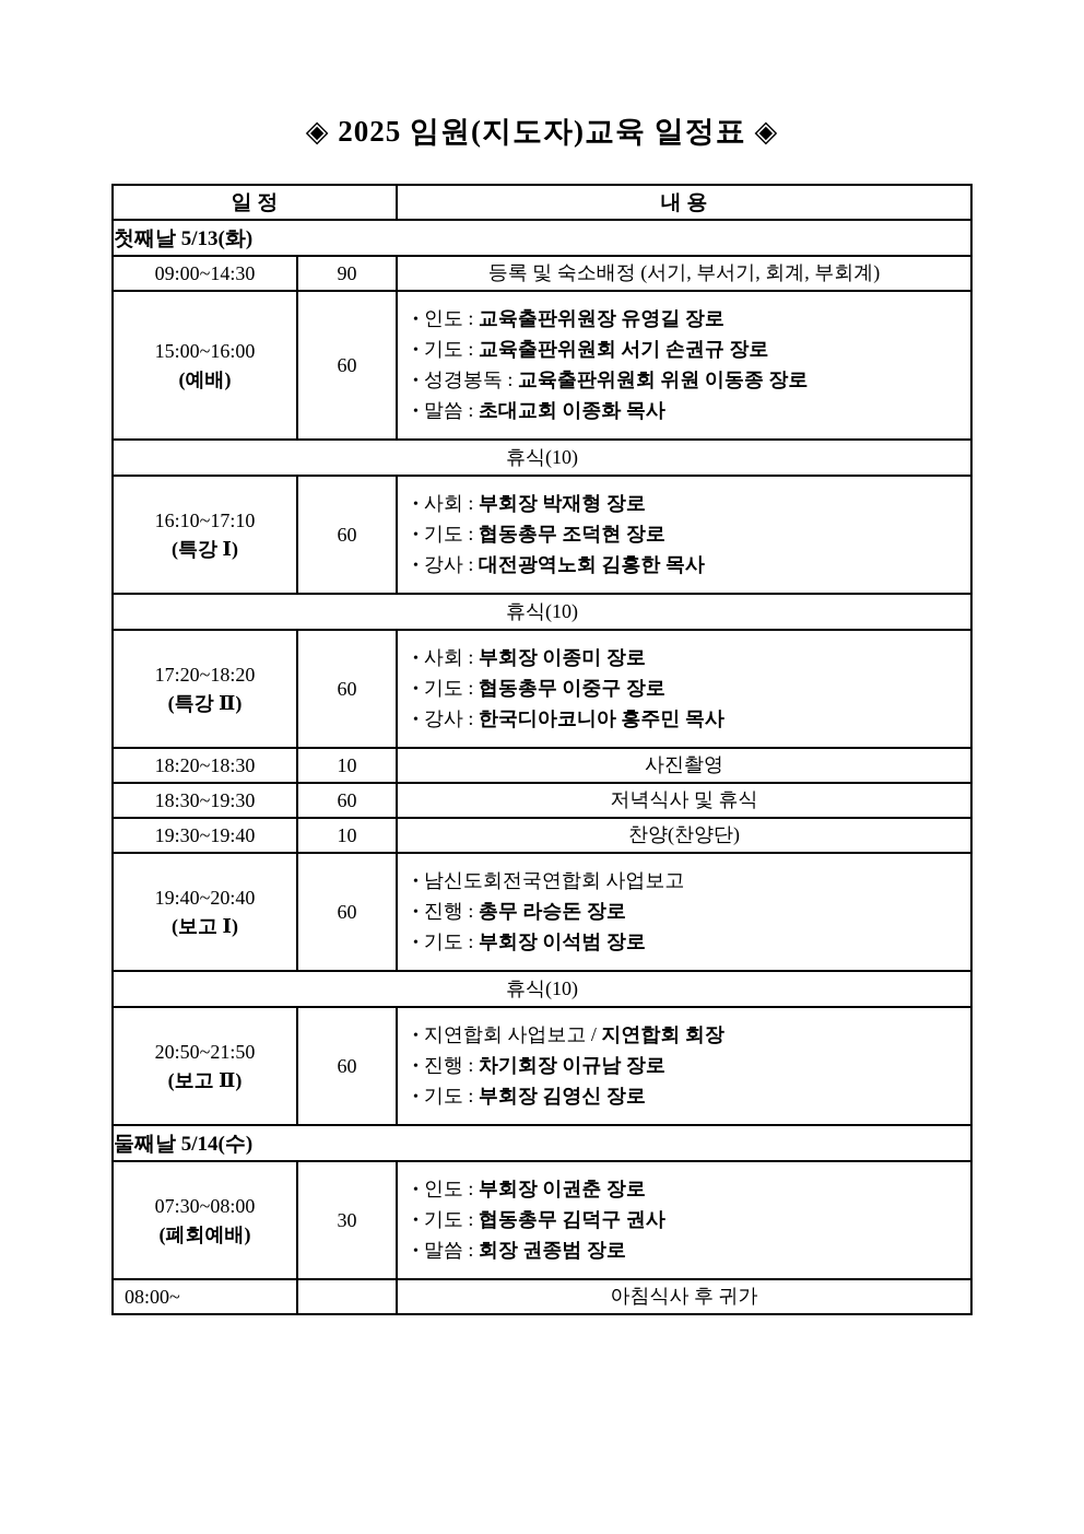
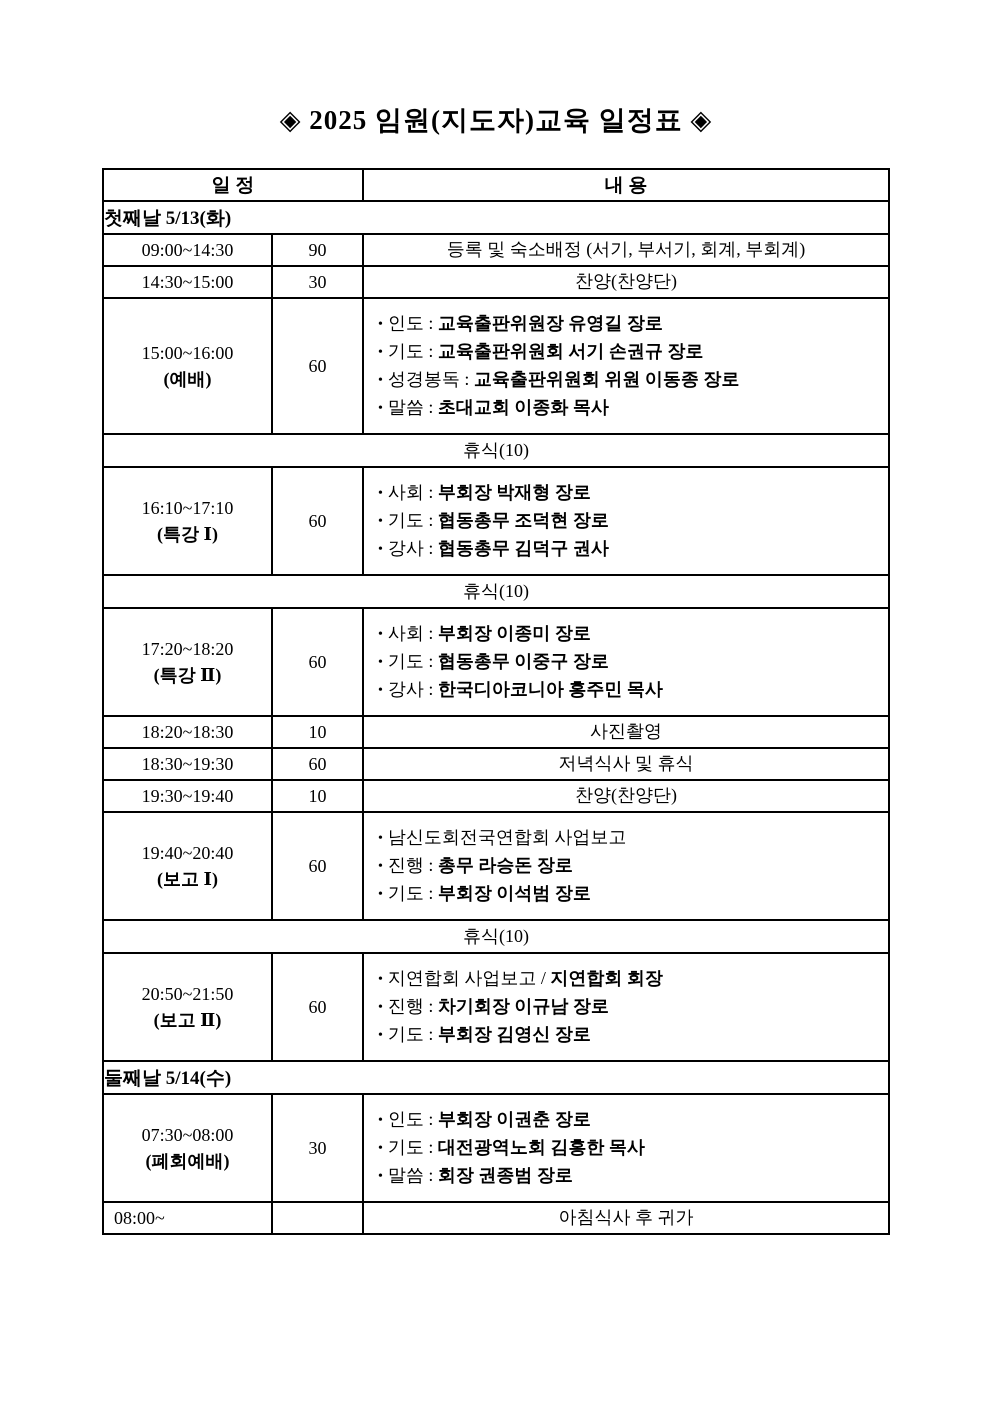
  ◈ 2025 임원(지도자)교육 일정표 ◈
  일 정	내 용
  첫째날 5/13(화)
  09:00~14:30	90	등록 및 숙소배정 (서기, 부서기, 회계, 부회계)
+ 14:30~15:00	30	찬양(찬양단)
  15:00~16:00 (예배)	60	• 인도 : 교육출판위원장 유영길 장로 • 기도 : 교육출판위원회 서기 손권규 장로 • 성경봉독 : 교육출판위원회 위원 이동종 장로 • 말씀 : 초대교회 이종화 목사
  휴식(10)
- 16:10~17:10 (특강 Ⅰ)	60	• 사회 : 부회장 박재형 장로 • 기도 : 협동총무 조덕현 장로 • 강사 : 대전광역노회 김홍한 목사
+ 16:10~17:10 (특강 Ⅰ)	60	• 사회 : 부회장 박재형 장로 • 기도 : 협동총무 조덕현 장로 • 강사 : 협동총무 김덕구 권사
  휴식(10)
  17:20~18:20 (특강 Ⅱ)	60	• 사회 : 부회장 이종미 장로 • 기도 : 협동총무 이중구 장로 • 강사 : 한국디아코니아 홍주민 목사
  18:20~18:30	10	사진촬영
  18:30~19:30	60	저녁식사 및 휴식
  19:30~19:40	10	찬양(찬양단)
  19:40~20:40 (보고 Ⅰ)	60	• 남신도회전국연합회 사업보고 • 진행 : 총무 라승돈 장로 • 기도 : 부회장 이석범 장로
  휴식(10)
  20:50~21:50 (보고 Ⅱ)	60	• 지연합회 사업보고 / 지연합회 회장 • 진행 : 차기회장 이규남 장로 • 기도 : 부회장 김영신 장로
  둘째날 5/14(수)
- 07:30~08:00 (폐회예배)	30	• 인도 : 부회장 이권춘 장로 • 기도 : 협동총무 김덕구 권사 • 말씀 : 회장 권종범 장로
+ 07:30~08:00 (폐회예배)	30	• 인도 : 부회장 이권춘 장로 • 기도 : 대전광역노회 김홍한 목사 • 말씀 : 회장 권종범 장로
  08:00~		아침식사 후 귀가
